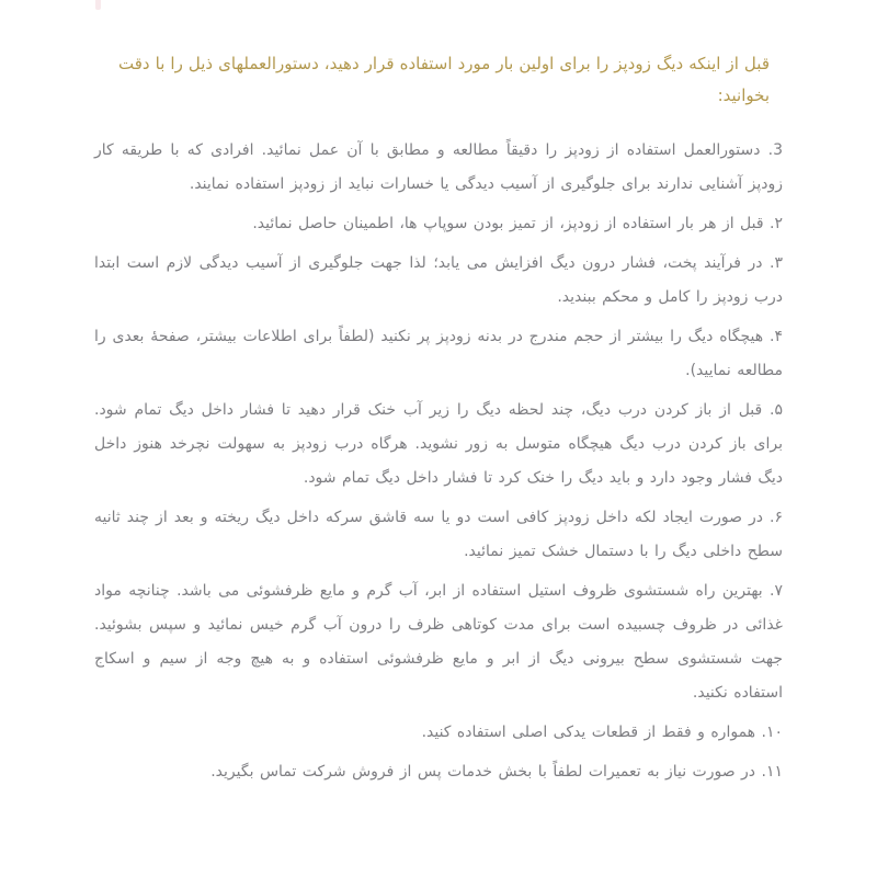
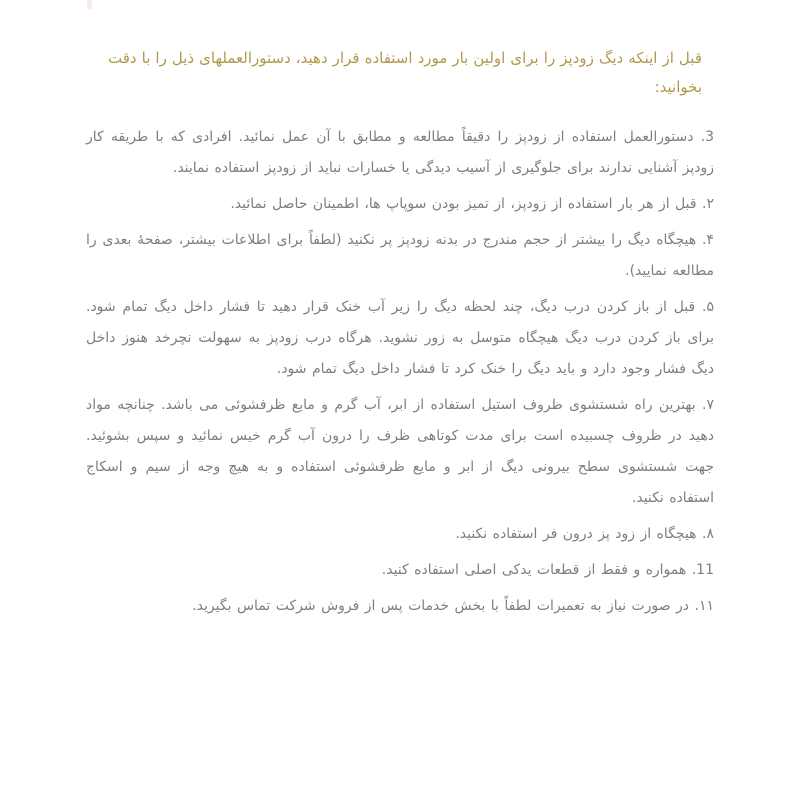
  قبل از اینکه دیگ زودپز را برای اولین بار مورد استفاده قرار دهید، دستورالعملهای ذیل را با دقت بخوانید:
  3. دستورالعمل استفاده از زودپز را دقیقاً مطالعه و مطابق با آن عمل نمائید. افرادی که با طریقه کار زودپز آشنایی ندارند برای جلوگیری از آسیب دیدگی یا خسارات نباید از زودپز استفاده نمایند.
  ۲. قبل از هر بار استفاده از زودپز، از تمیز بودن سوپاپ ها، اطمینان حاصل نمائید.
- ۳. در فرآیند پخت، فشار درون دیگ افزایش می یابد؛ لذا جهت جلوگیری از آسیب دیدگی لازم است ابتدا درب زودپز را کامل و محکم ببندید.
  ۴. هیچگاه دیگ را بیشتر از حجم مندرج در بدنه زودپز پر نکنید (لطفاً برای اطلاعات بیشتر، صفحهٔ بعدی را مطالعه نمایید).
  ۵. قبل از باز کردن درب دیگ، چند لحظه دیگ را زیر آب خنک قرار دهید تا فشار داخل دیگ تمام شود. برای باز کردن درب دیگ هیچگاه متوسل به زور نشوید. هرگاه درب زودپز به سهولت نچرخد هنوز داخل دیگ فشار وجود دارد و باید دیگ را خنک کرد تا فشار داخل دیگ تمام شود.
- ۶. در صورت ایجاد لکه داخل زودپز کافی است دو یا سه قاشق سرکه داخل دیگ ریخته و بعد از چند ثانیه سطح داخلی دیگ را با دستمال خشک تمیز نمائید.
- ۷. بهترین راه شستشوی ظروف استیل استفاده از ابر، آب گرم و مایع ظرفشوئی می باشد. چنانچه مواد غذائی در ظروف چسبیده است برای مدت کوتاهی ظرف را درون آب گرم خیس نمائید و سپس بشوئید. جهت شستشوی سطح بیرونی دیگ از ابر و مایع ظرفشوئی استفاده و به هیچ وجه از سیم و اسکاج استفاده نکنید.
+ ۷. بهترین راه شستشوی ظروف استیل استفاده از ابر، آب گرم و مایع ظرفشوئی می باشد. چنانچه مواد دهید در ظروف چسبیده است برای مدت کوتاهی ظرف را درون آب گرم خیس نمائید و سپس بشوئید. جهت شستشوی سطح بیرونی دیگ از ابر و مایع ظرفشوئی استفاده و به هیچ وجه از سیم و اسکاج استفاده نکنید.
+ ۸. هیچگاه از زود پز درون فر استفاده نکنید.
- ۱۰. همواره و فقط از قطعات یدکی اصلی استفاده کنید.
+ 11. همواره و فقط از قطعات یدکی اصلی استفاده کنید.
  ۱۱. در صورت نیاز به تعمیرات لطفاً با بخش خدمات پس از فروش شرکت تماس بگیرید.
